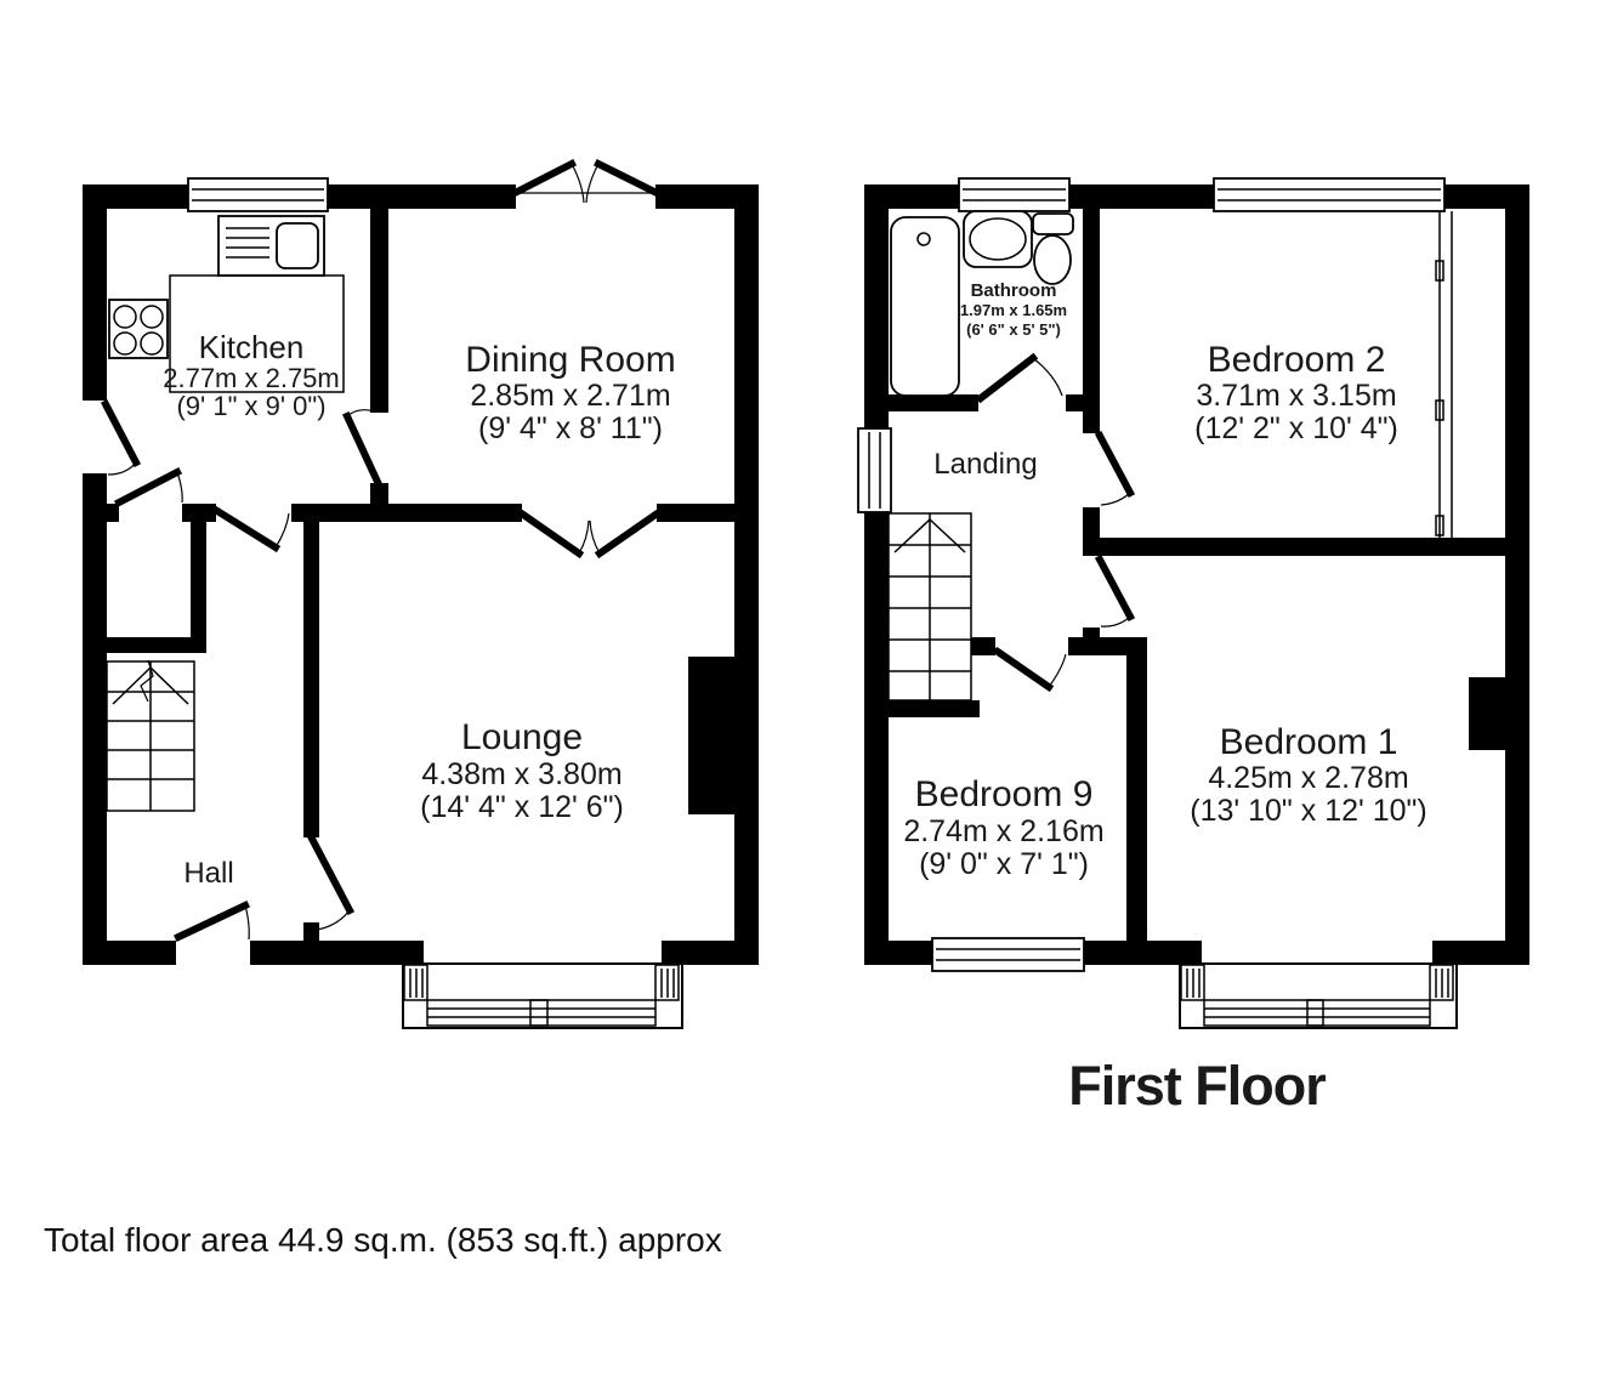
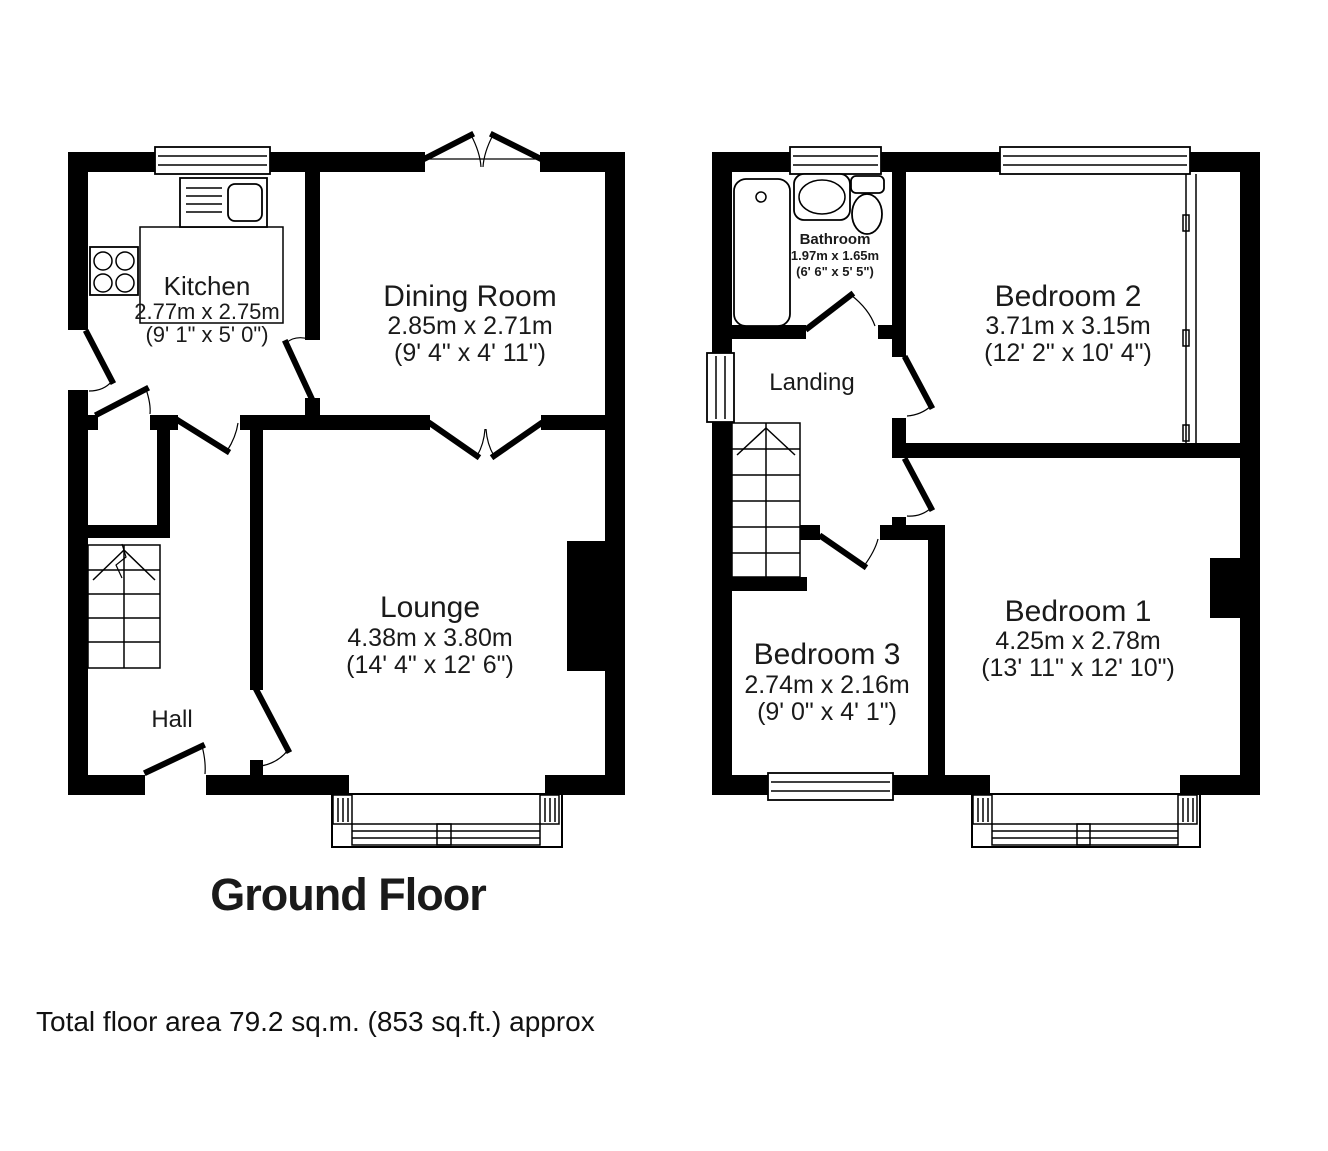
  Kitchen
  2.77m x 2.75m
- (9' 1" x 9' 0")
+ (9' 1" x 5' 0")
  Dining Room
  2.85m x 2.71m
- (9' 4" x 8' 11")
+ (9' 4" x 4' 11")
  Lounge
  4.38m x 3.80m
  (14' 4" x 12' 6")
  Hall
+ Ground Floor
  Bathroom
  1.97m x 1.65m
  (6' 6" x 5' 5")
  Bedroom 2
  3.71m x 3.15m
  (12' 2" x 10' 4")
  Landing
- Bedroom 9
+ Bedroom 3
  2.74m x 2.16m
- (9' 0" x 7' 1")
+ (9' 0" x 4' 1")
  Bedroom 1
  4.25m x 2.78m
- (13' 10" x 12' 10")
+ (13' 11" x 12' 10")
- First Floor
- Total floor area 44.9 sq.m. (853 sq.ft.) approx
+ Total floor area 79.2 sq.m. (853 sq.ft.) approx
